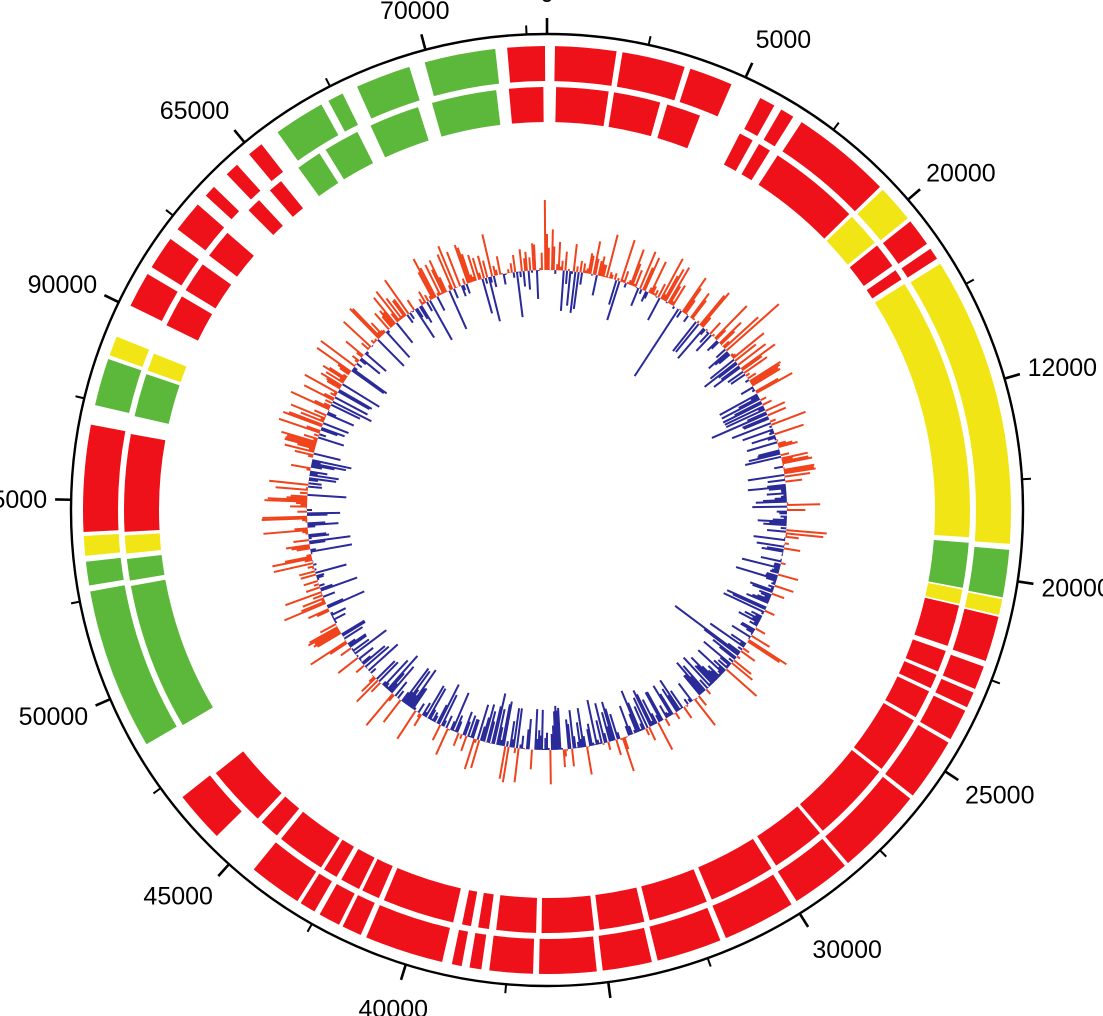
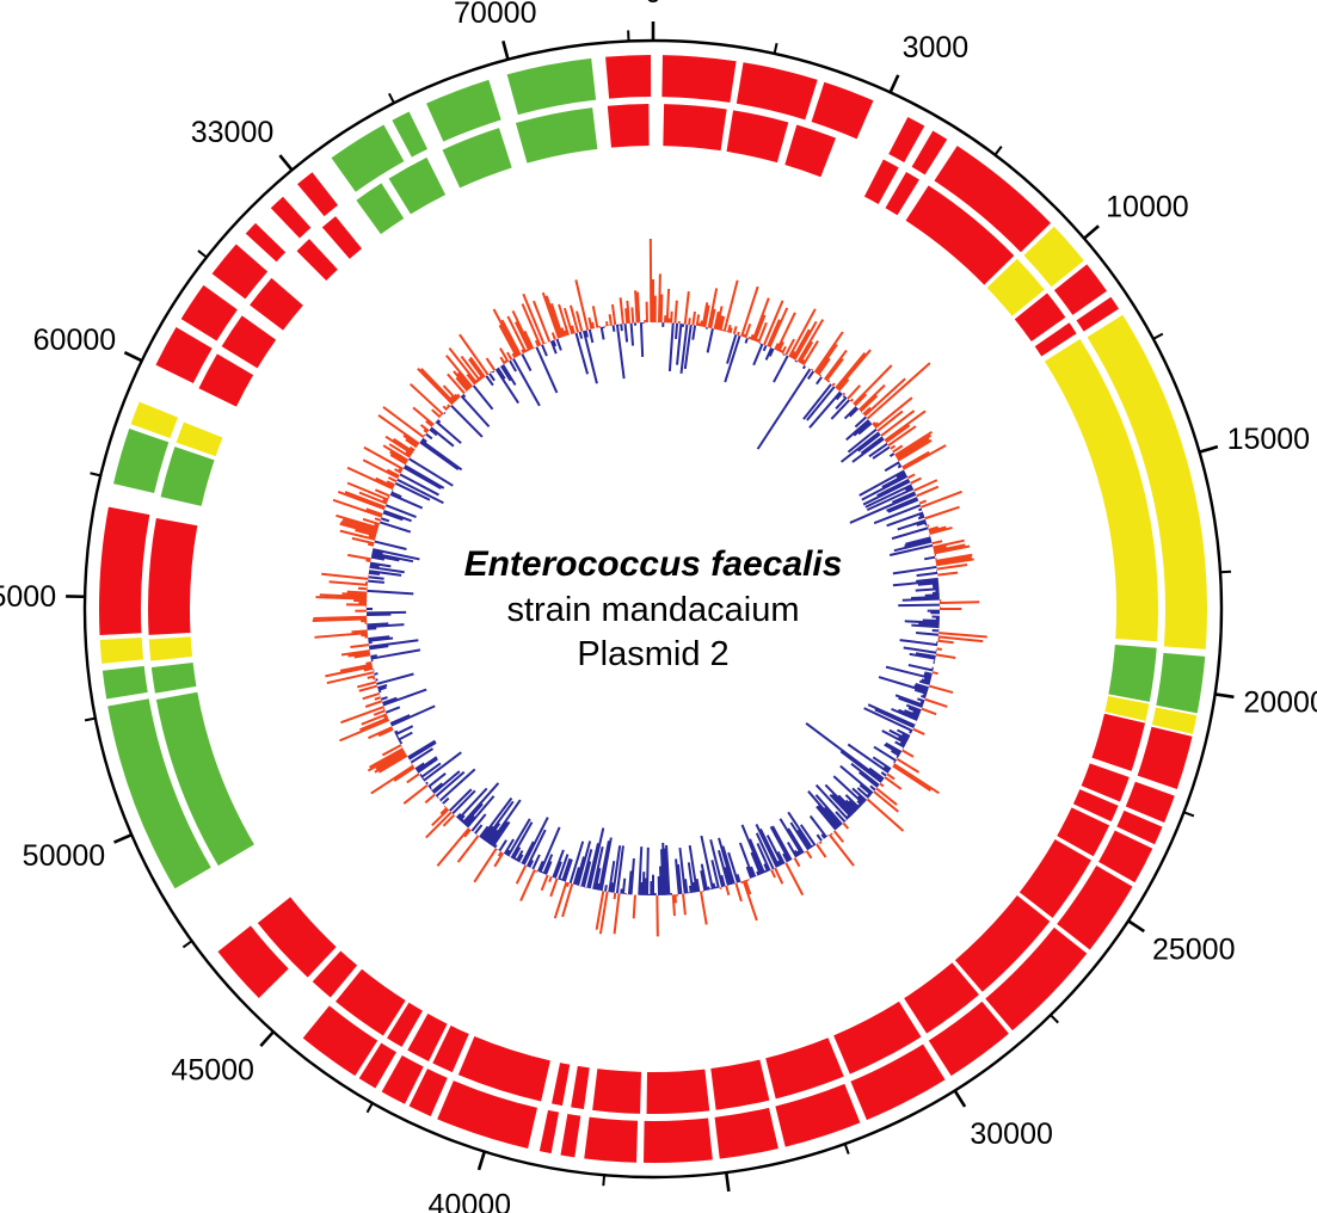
- 5000
+ 3000
- 20000
+ 10000
- 12000
+ 15000
  2000
  25000
  30000
  40000
  45000
  50000
- 90000
+ 60000
- 65000
+ 33000
  70000
+ Enterococcus faecalis
+ strain mandacaium
+ Plasmid 2
